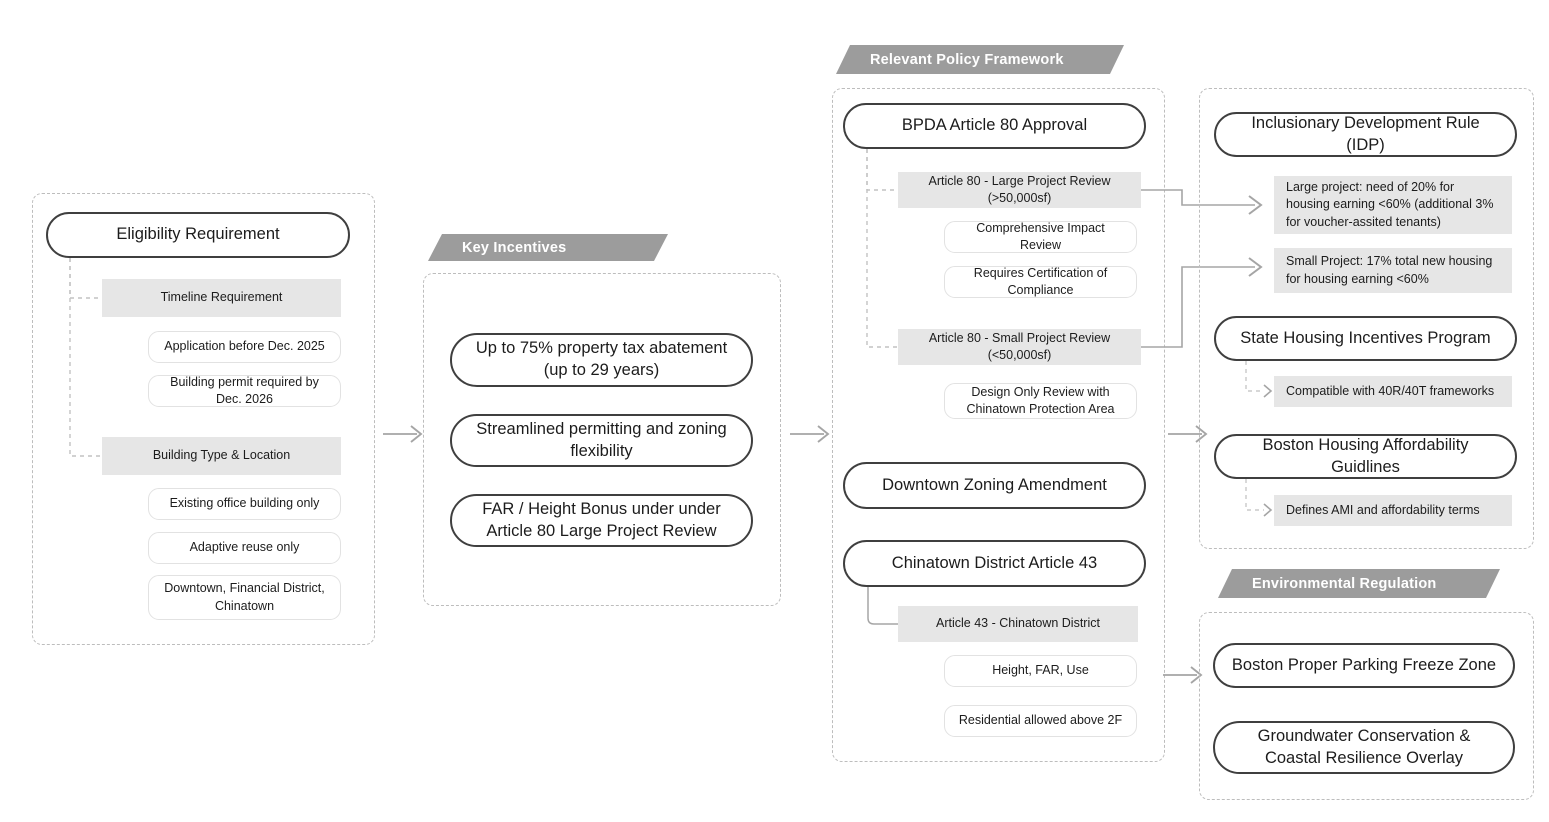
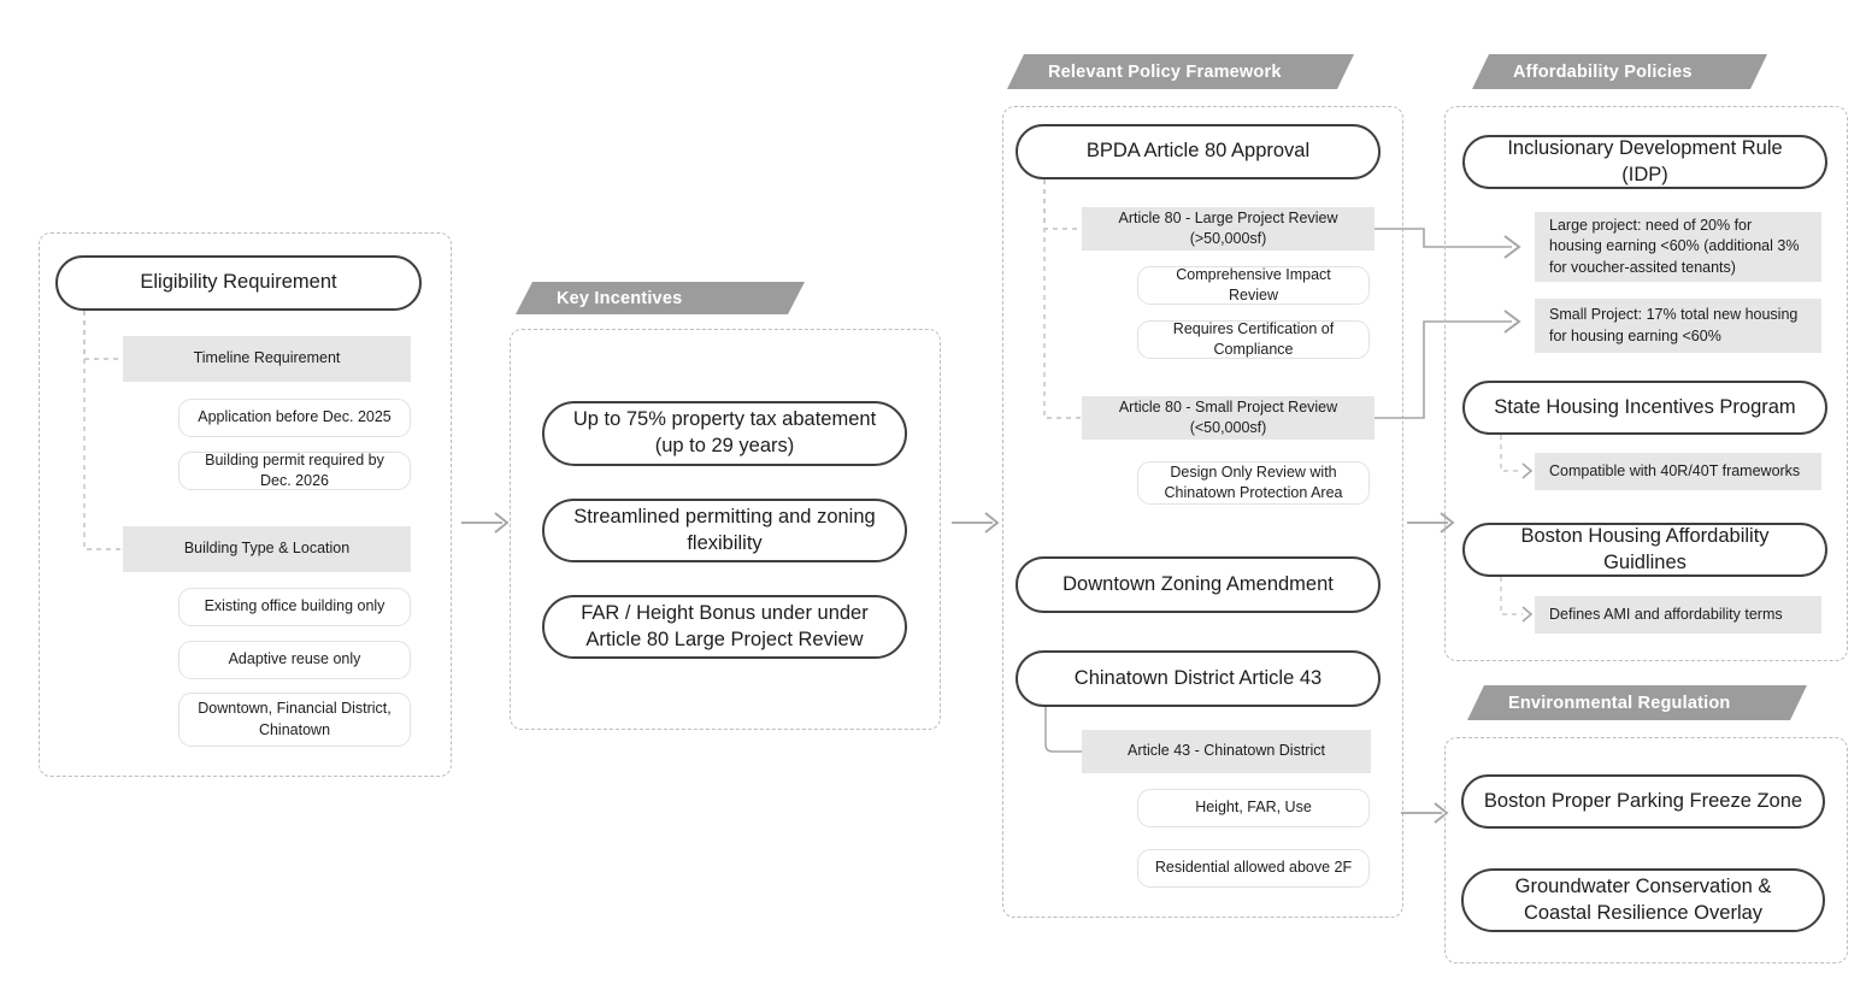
  Eligibility Requirement
  Timeline Requirement
  Application before Dec. 2025
  Building permit required by Dec. 2026
  Building Type & Location
  Existing office building only
  Adaptive reuse only
  Downtown, Financial District, Chinatown
  Key Incentives
  Up to 75% property tax abatement (up to 29 years)
  Streamlined permitting and zoning flexibility
  FAR / Height Bonus under under Article 80 Large Project Review
  Relevant Policy Framework
  BPDA Article 80 Approval
  Article 80 - Large Project Review (>50,000sf)
  Comprehensive Impact Review
  Requires Certification of Compliance
  Article 80 - Small Project Review (<50,000sf)
  Design Only Review with Chinatown Protection Area
  Downtown Zoning Amendment
  Chinatown District Article 43
  Article 43 - Chinatown District
  Height, FAR, Use
  Residential allowed above 2F
+ Affordability Policies
  Inclusionary Development Rule (IDP)
  Large project: need of 20% for housing earning <60% (additional 3% for voucher-assited tenants)
  Small Project: 17% total new housing for housing earning <60%
  State Housing Incentives Program
  Compatible with 40R/40T frameworks
  Boston Housing Affordability Guidlines
  Defines AMI and affordability terms
  Environmental Regulation
  Boston Proper Parking Freeze Zone
  Groundwater Conservation & Coastal Resilience Overlay
